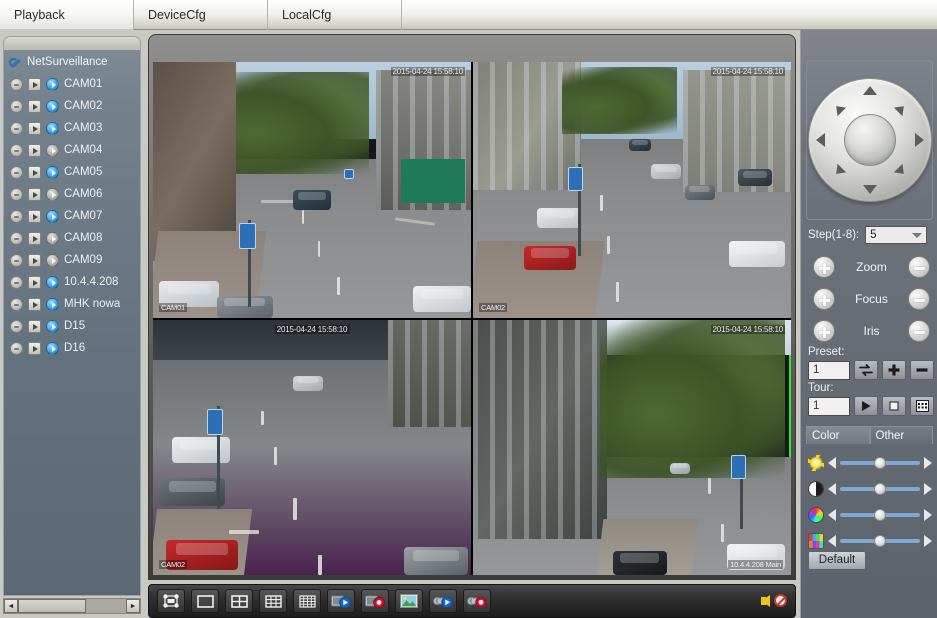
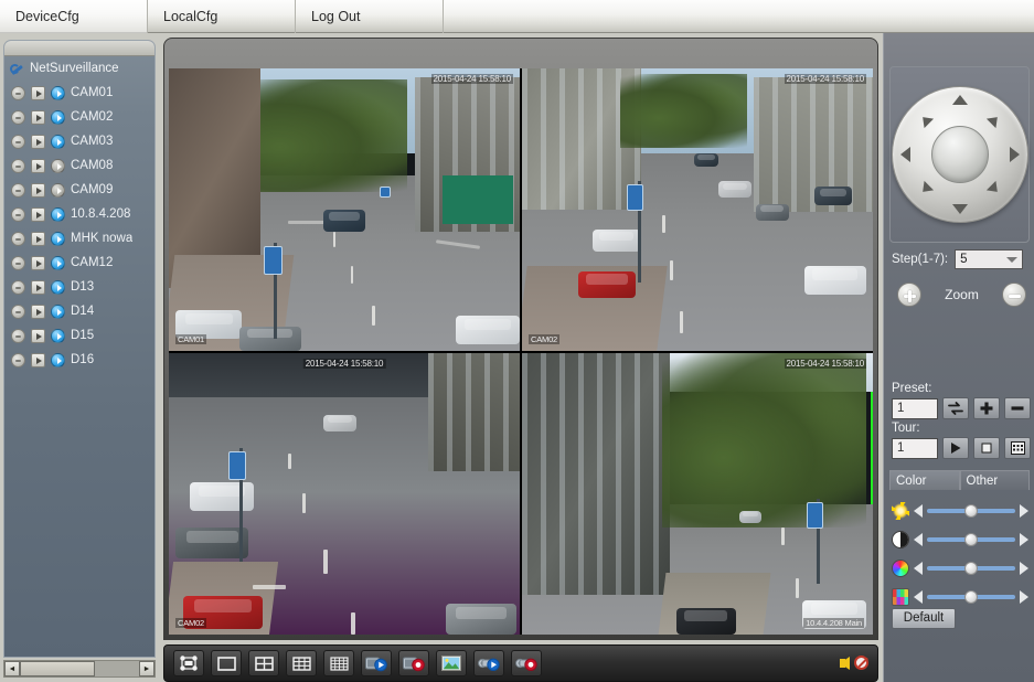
- Playback
  DeviceCfg
  LocalCfg
+ Log Out
  NetSurveillance
  CAM01
  CAM02
  CAM03
- CAM04
- CAM05
- CAM06
- CAM07
  CAM08
  CAM09
- 10.4.4.208
+ 10.8.4.208
  MHK nowa
+ CAM12
+ D13
+ D14
  D15
  D16
  2015-04-24 15:58:10
  CAM01
  2015-04-24 15:58:10
  CAM02
  2015-04-24 15:58:10
  CAM02
  2015-04-24 15:58:10
  10.4.4.208 Main
- Step(1-8):
+ Step(1-7):
  5
  Zoom
- Focus
- Iris
  Preset:
  1
  Tour:
  1
  Color
  Other
  Default
